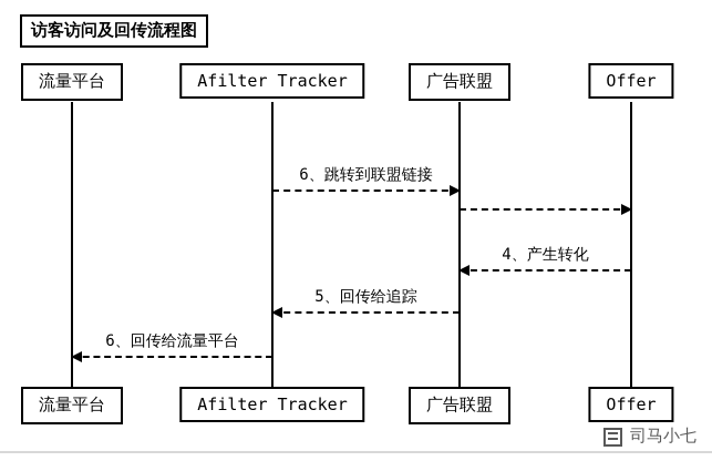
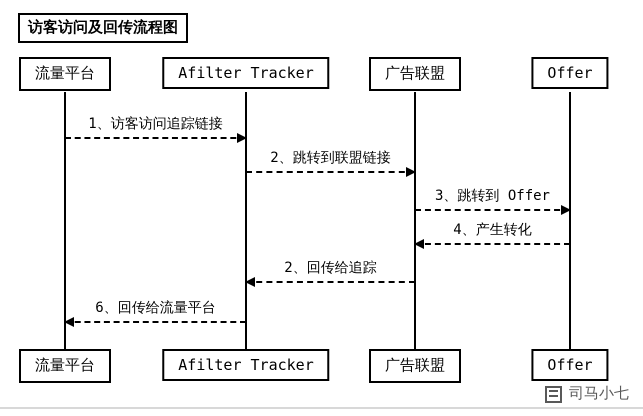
  访客访问及回传流程图
  流量平台
  Afilter Tracker
  广告联盟
  Offer
+ 1、访客访问追踪链接
- 6、跳转到联盟链接
+ 2、跳转到联盟链接
+ 3、跳转到 Offer
  4、产生转化
- 5、回传给追踪
+ 2、回传给追踪
  6、回传给流量平台
  流量平台
  Afilter Tracker
  广告联盟
  Offer
  司马小七
